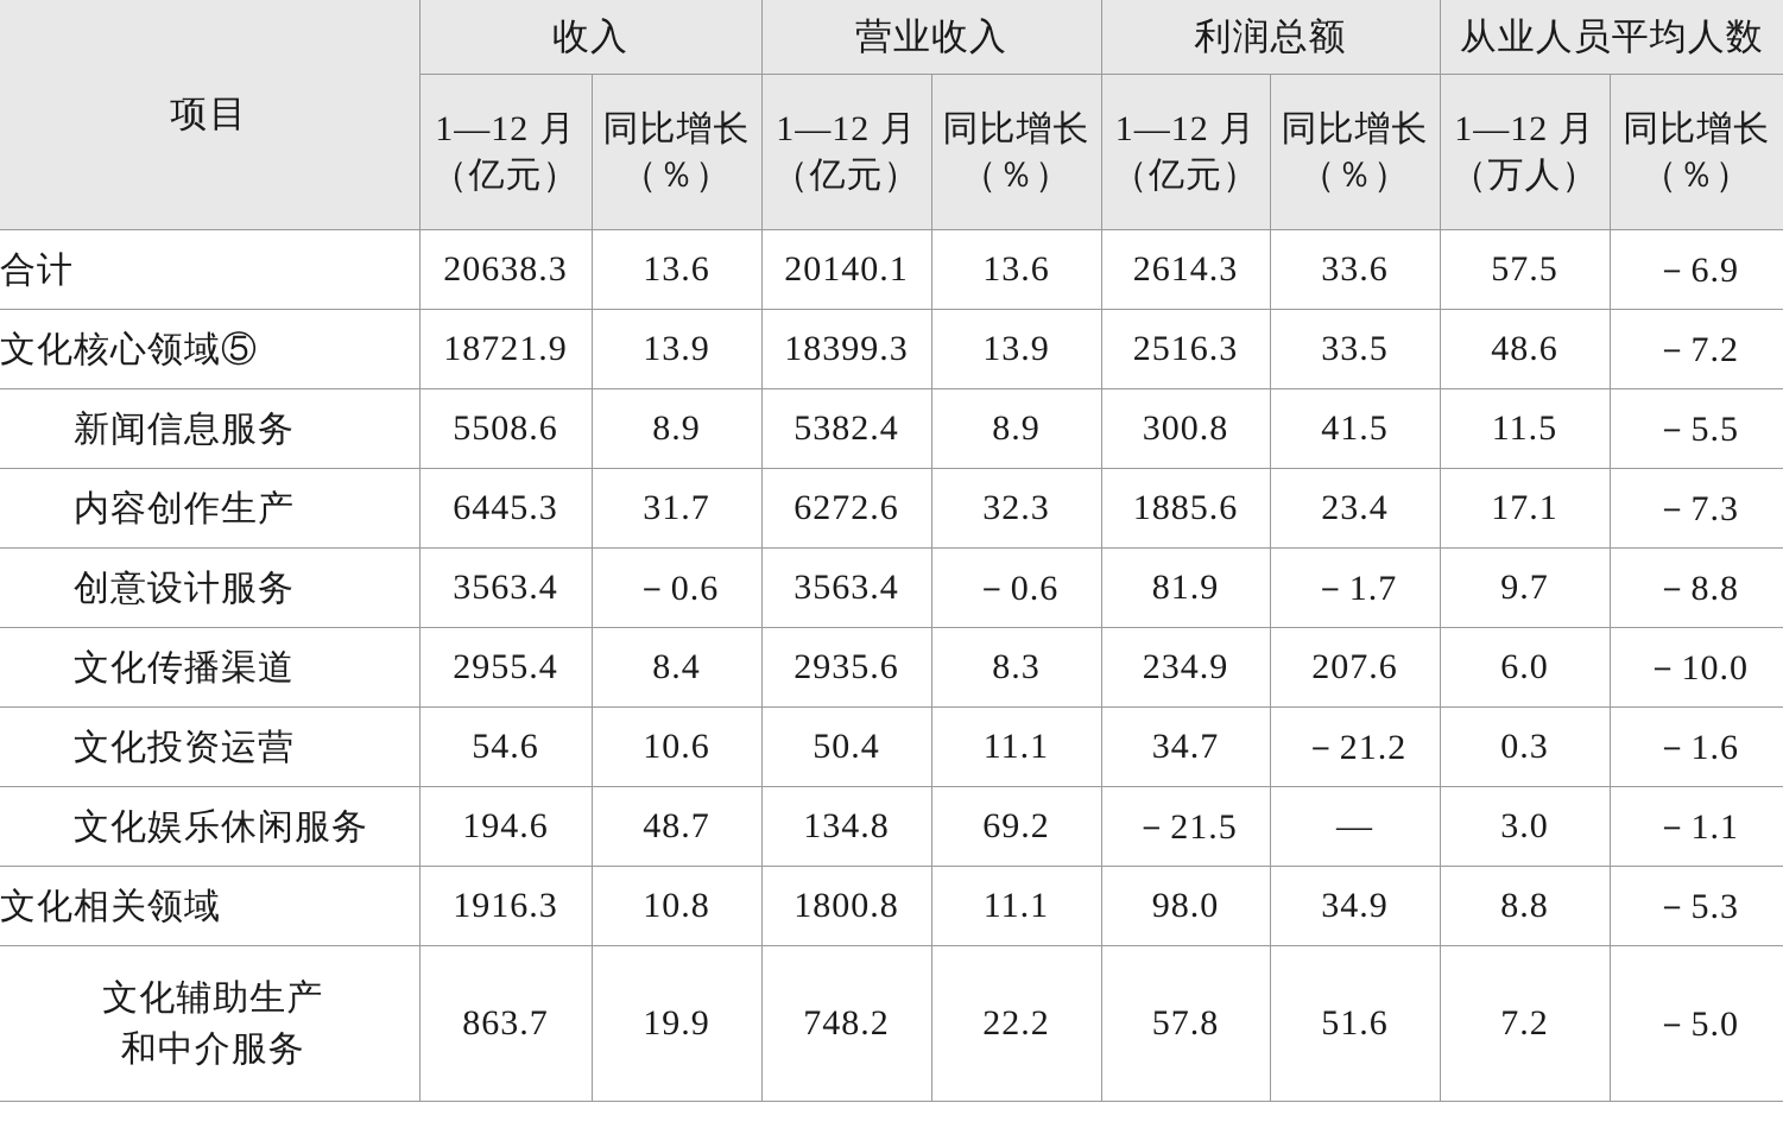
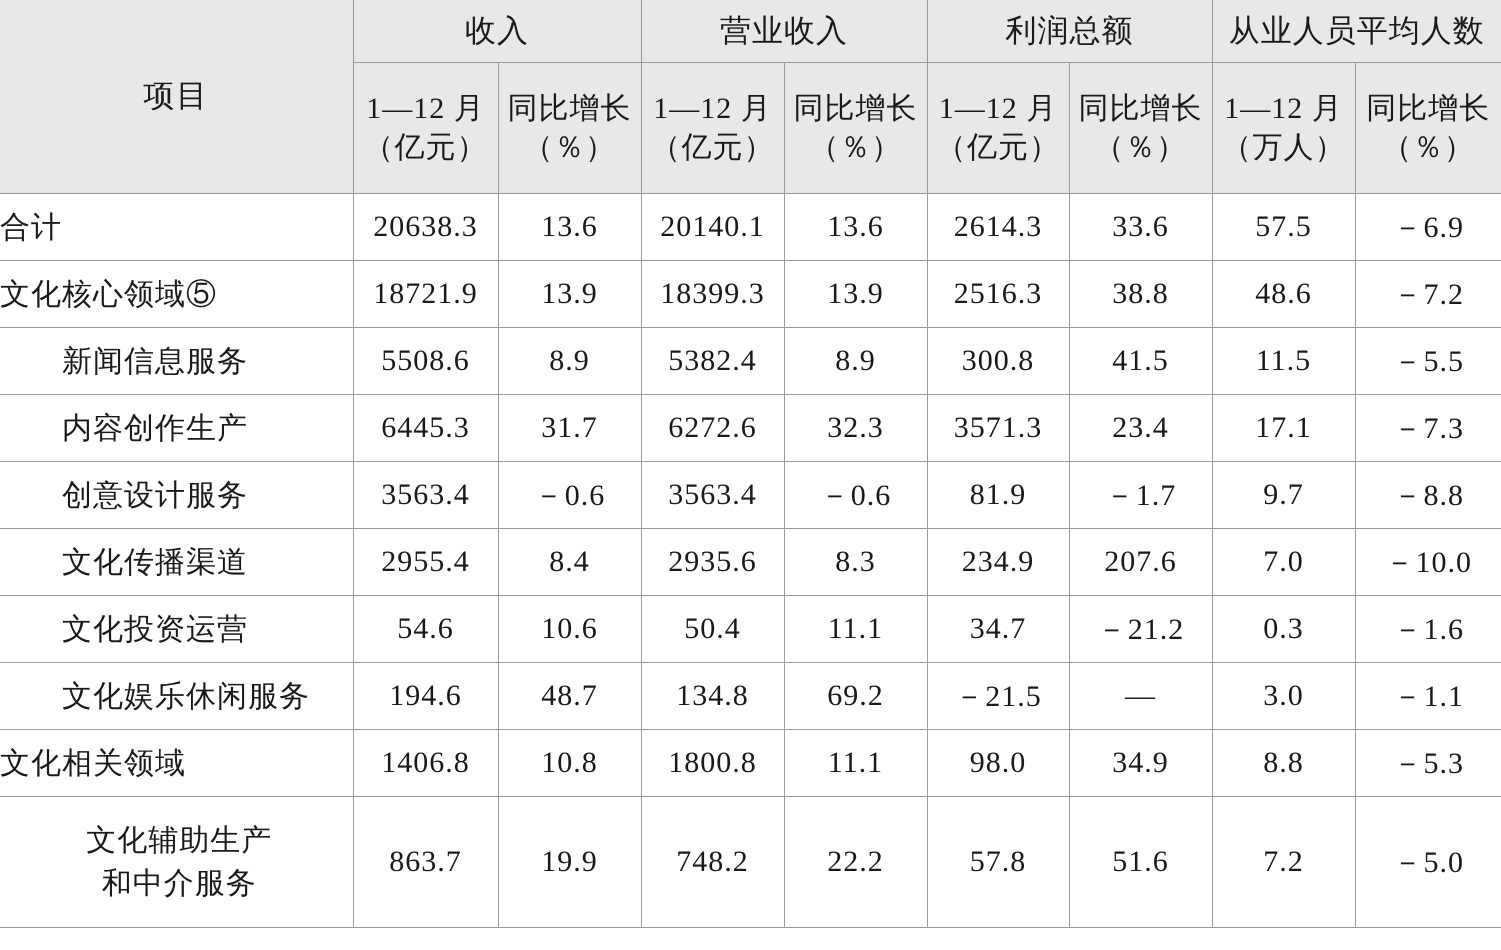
  项目	收入	营业收入	利润总额	从业人员平均人数
  1—12 月 （亿元）	同比增长 （％）	1—12 月 （亿元）	同比增长 （％）	1—12 月 （亿元）	同比增长 （％）	1—12 月 （万人）	同比增长 （％）
  合计	20638.3	13.6	20140.1	13.6	2614.3	33.6	57.5	－6.9
- 文化核心领域⑤	18721.9	13.9	18399.3	13.9	2516.3	33.5	48.6	－7.2
+ 文化核心领域⑤	18721.9	13.9	18399.3	13.9	2516.3	38.8	48.6	－7.2
  新闻信息服务	5508.6	8.9	5382.4	8.9	300.8	41.5	11.5	－5.5
- 内容创作生产	6445.3	31.7	6272.6	32.3	1885.6	23.4	17.1	－7.3
+ 内容创作生产	6445.3	31.7	6272.6	32.3	3571.3	23.4	17.1	－7.3
  创意设计服务	3563.4	－0.6	3563.4	－0.6	81.9	－1.7	9.7	－8.8
- 文化传播渠道	2955.4	8.4	2935.6	8.3	234.9	207.6	6.0	－10.0
+ 文化传播渠道	2955.4	8.4	2935.6	8.3	234.9	207.6	7.0	－10.0
  文化投资运营	54.6	10.6	50.4	11.1	34.7	－21.2	0.3	－1.6
  文化娱乐休闲服务	194.6	48.7	134.8	69.2	－21.5	—	3.0	－1.1
- 文化相关领域	1916.3	10.8	1800.8	11.1	98.0	34.9	8.8	－5.3
+ 文化相关领域	1406.8	10.8	1800.8	11.1	98.0	34.9	8.8	－5.3
  文化辅助生产和中介服务	863.7	19.9	748.2	22.2	57.8	51.6	7.2	－5.0
